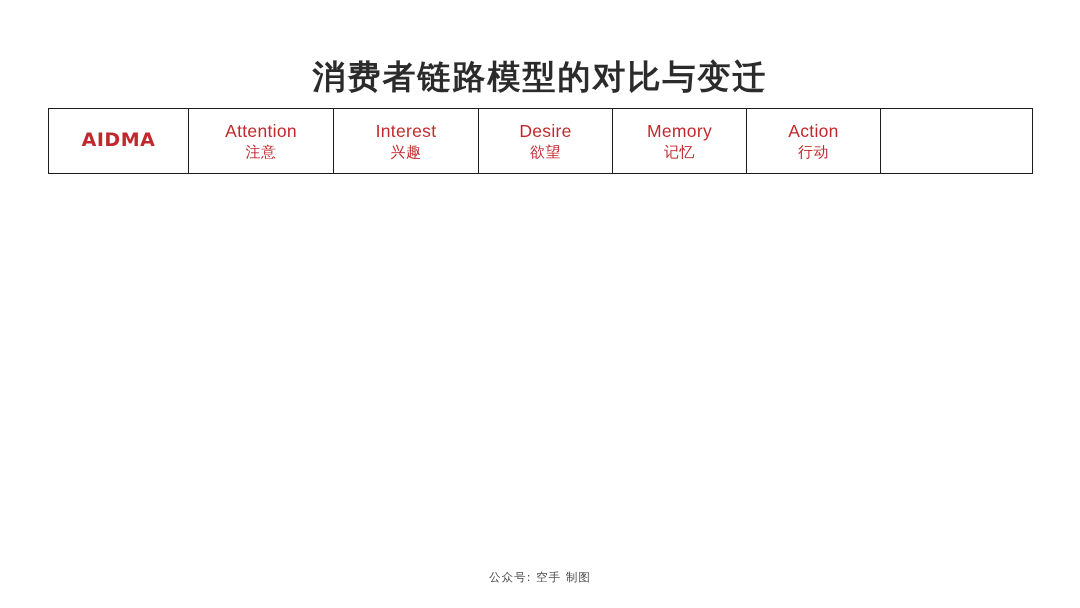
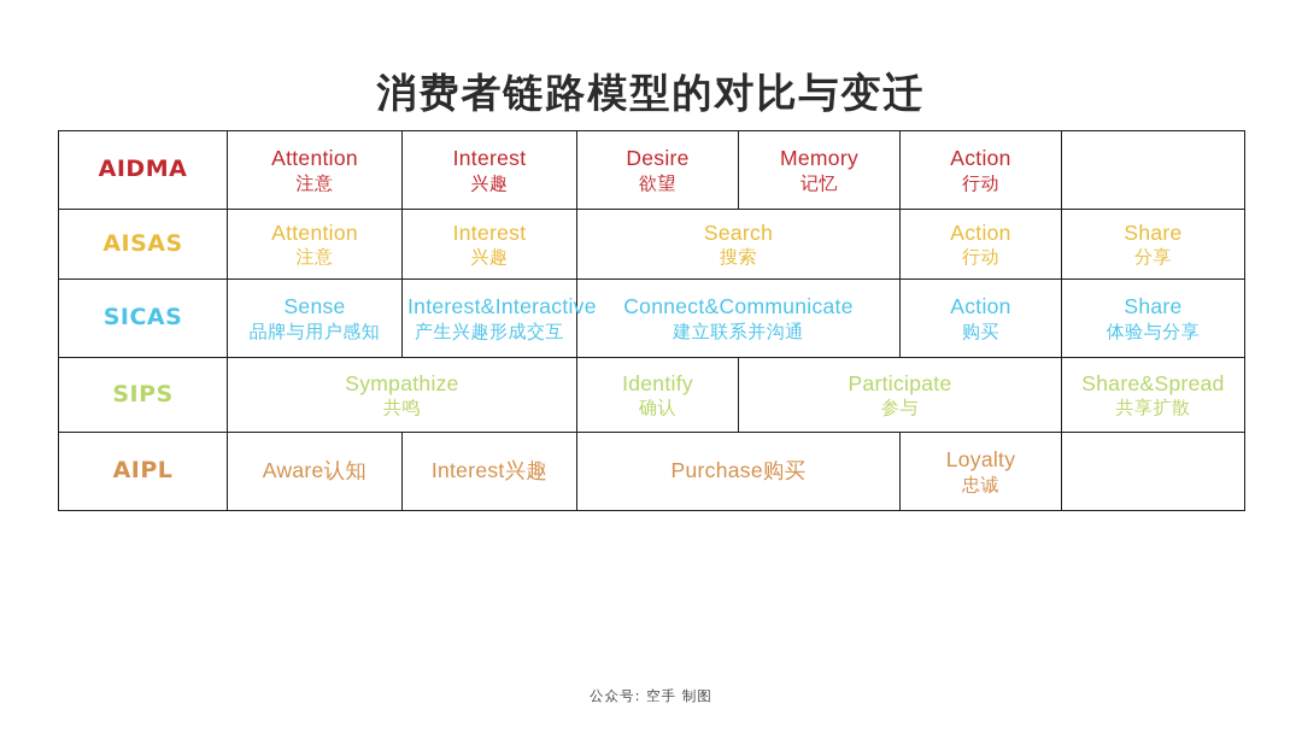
  消费者链路模型的对比与变迁
  AIDMA	Attention注意	Interest兴趣	Desire欲望	Memory记忆	Action行动
+ AISAS	Attention注意	Interest兴趣	Search搜索	Action行动	Share分享
+ SICAS	Sense品牌与用户感知	Interest&Interactive产生兴趣形成交互	Connect&Communicate建立联系并沟通	Action购买	Share体验与分享
+ SIPS	Sympathize共鸣	Identify确认	Participate参与	Share&Spread共享扩散
+ AIPL	Aware认知	Interest兴趣	Purchase购买	Loyalty忠诚
  公众号: 空手 制图
